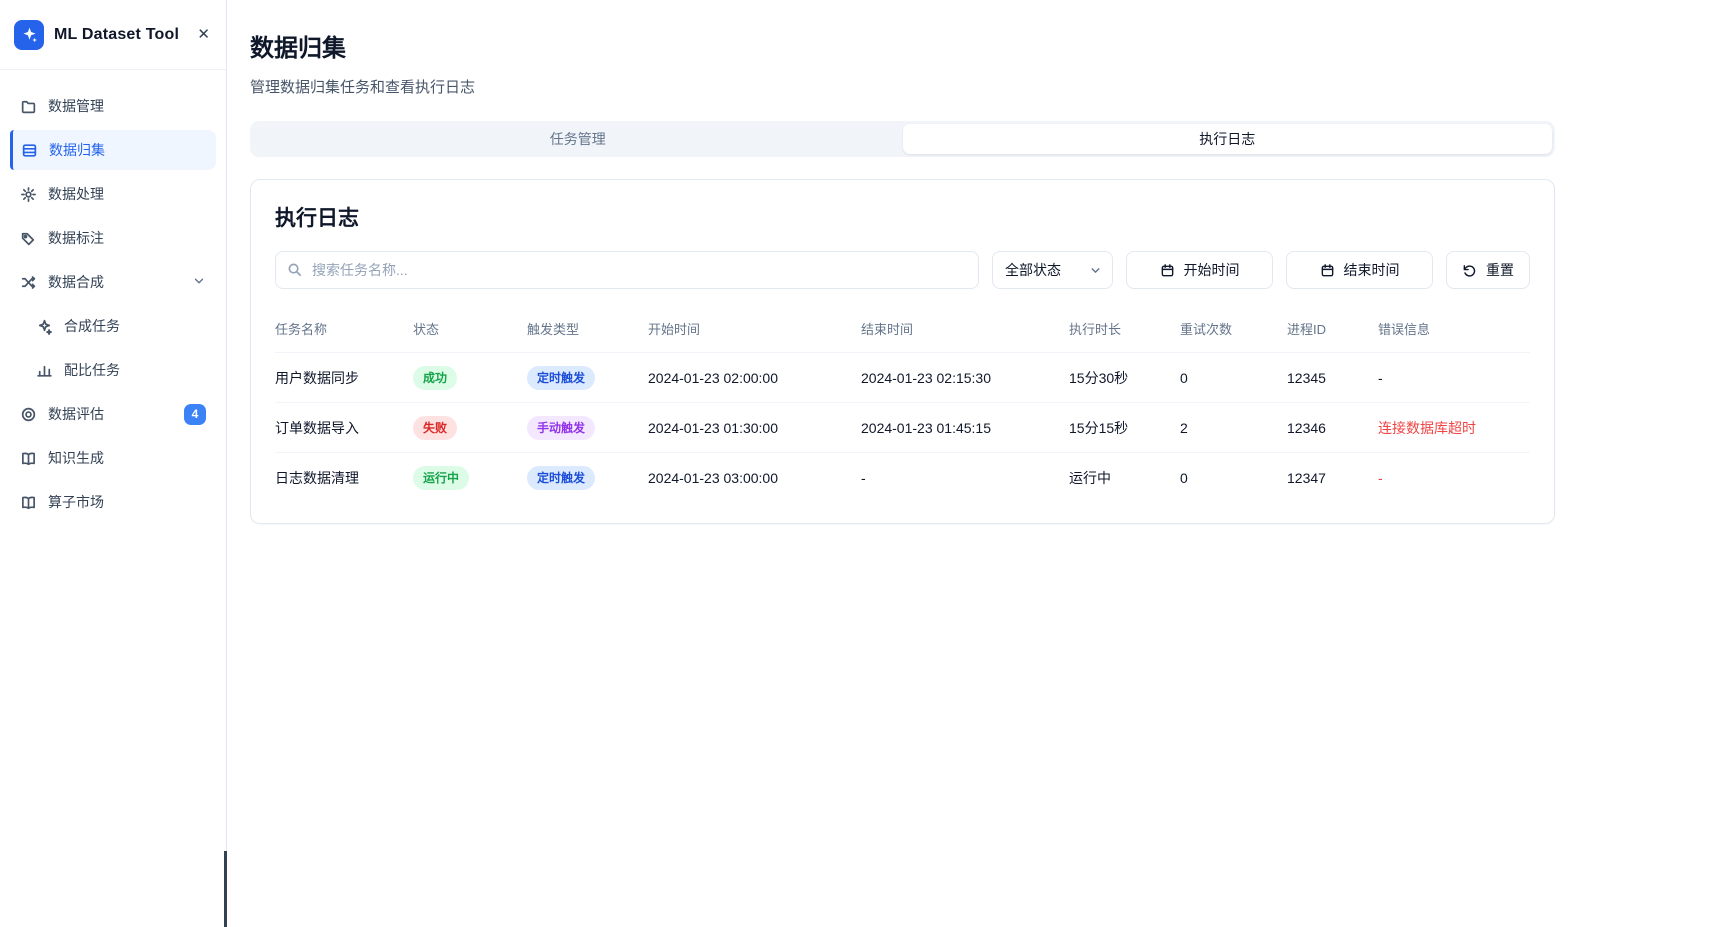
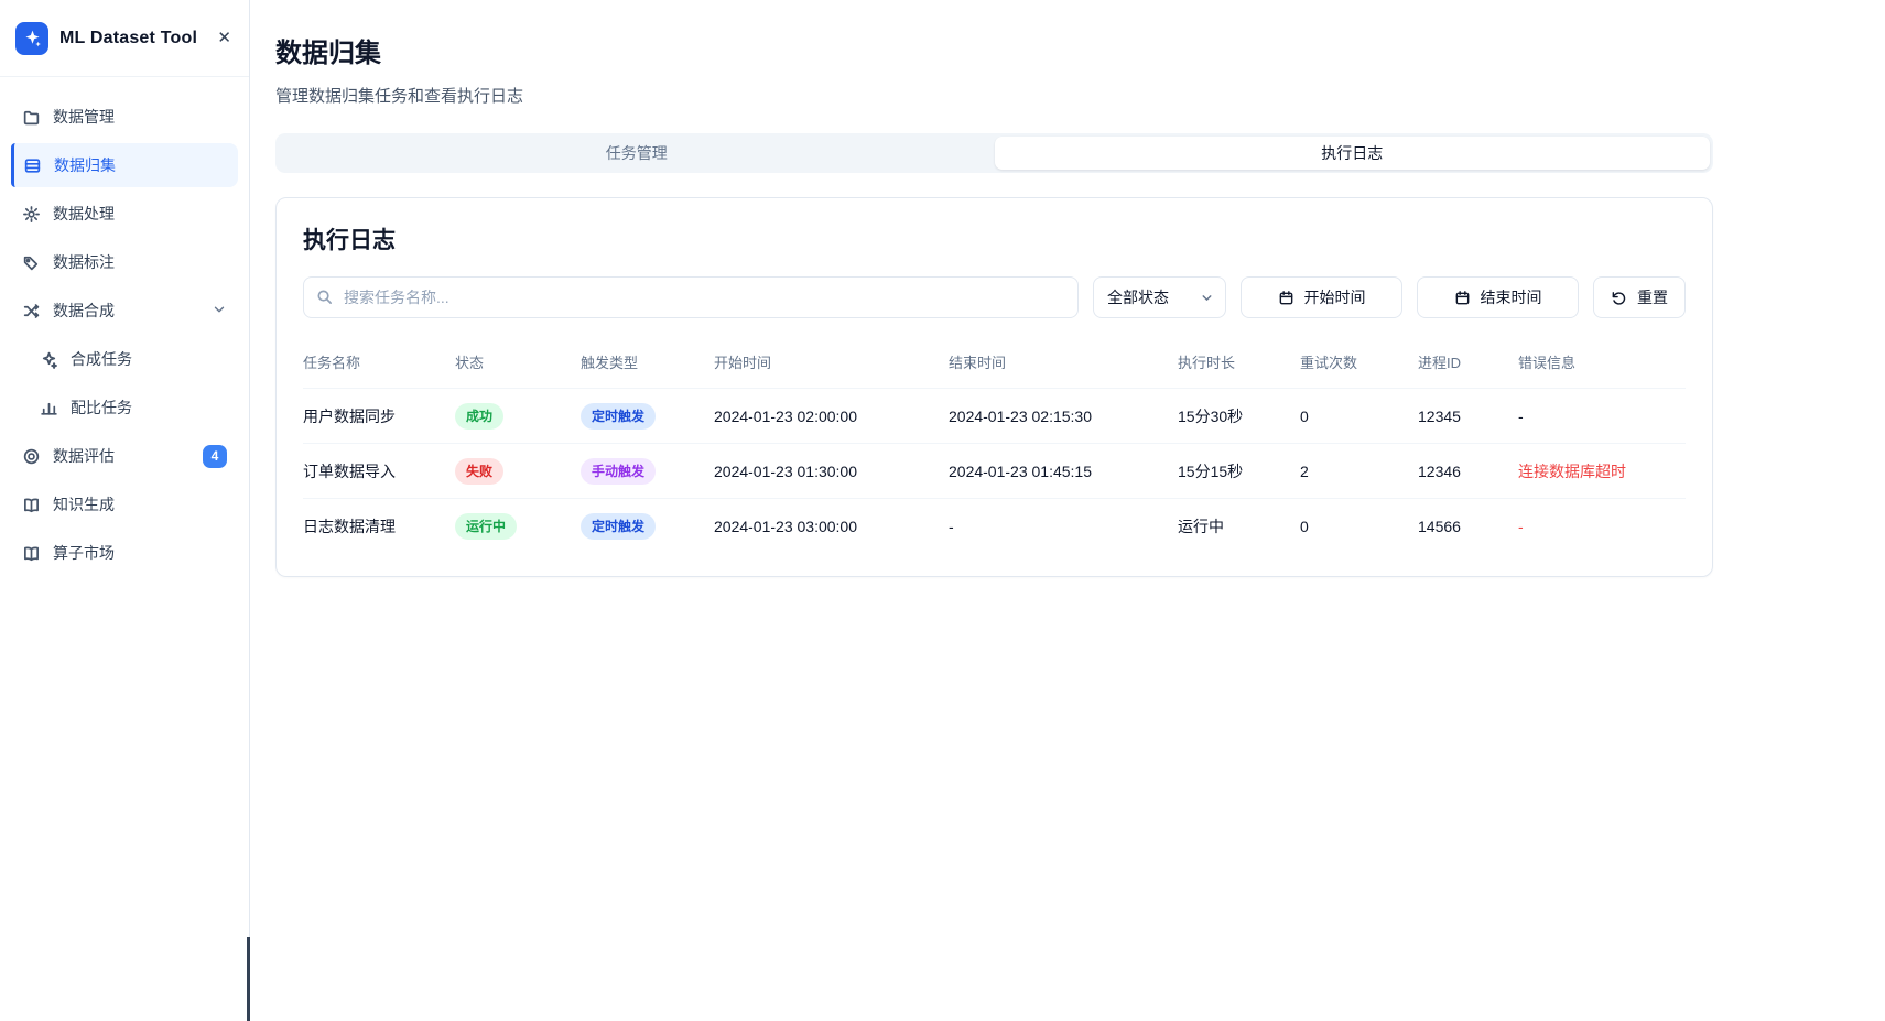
  ML Dataset Tool
  ✕
  数据管理
  数据归集
  数据处理
  数据标注
  数据合成
  合成任务
  配比任务
  数据评估
  4
  知识生成
  算子市场
  数据归集
  管理数据归集任务和查看执行日志
  任务管理
  执行日志
  执行日志
  搜索任务名称...
  全部状态
  开始时间
  结束时间
  重置
  任务名称	状态	触发类型	开始时间	结束时间	执行时长	重试次数	进程ID	错误信息
  用户数据同步	成功	定时触发	2024-01-23 02:00:00	2024-01-23 02:15:30	15分30秒	0	12345	-
  订单数据导入	失败	手动触发	2024-01-23 01:30:00	2024-01-23 01:45:15	15分15秒	2	12346	连接数据库超时
- 日志数据清理	运行中	定时触发	2024-01-23 03:00:00	-	运行中	0	12347	-
+ 日志数据清理	运行中	定时触发	2024-01-23 03:00:00	-	运行中	0	14566	-
